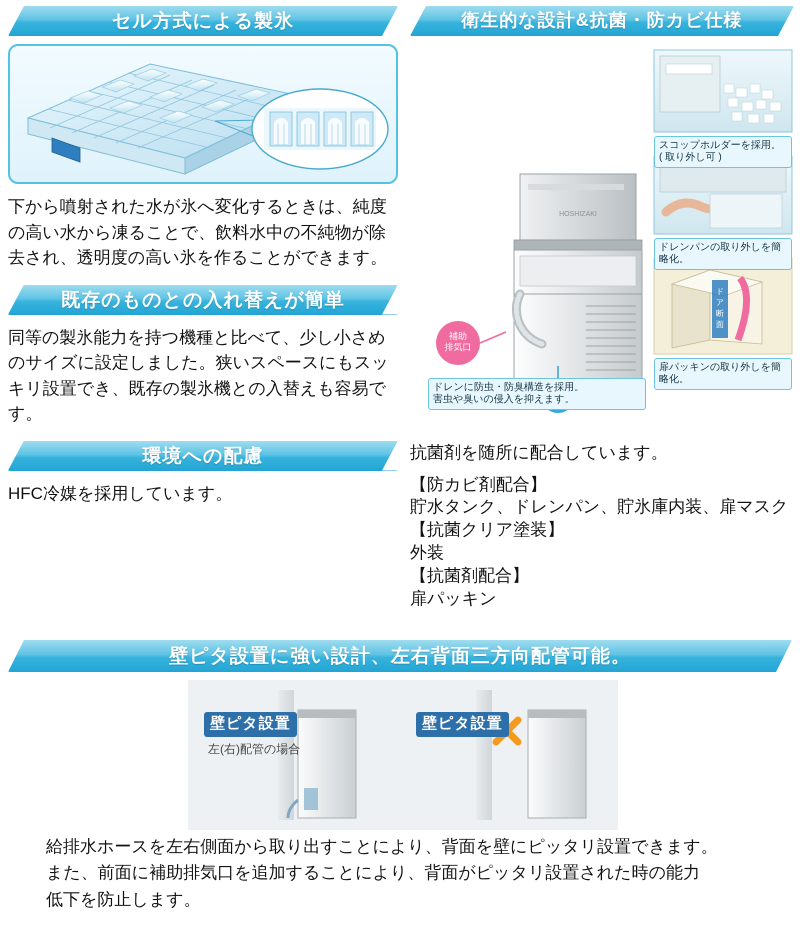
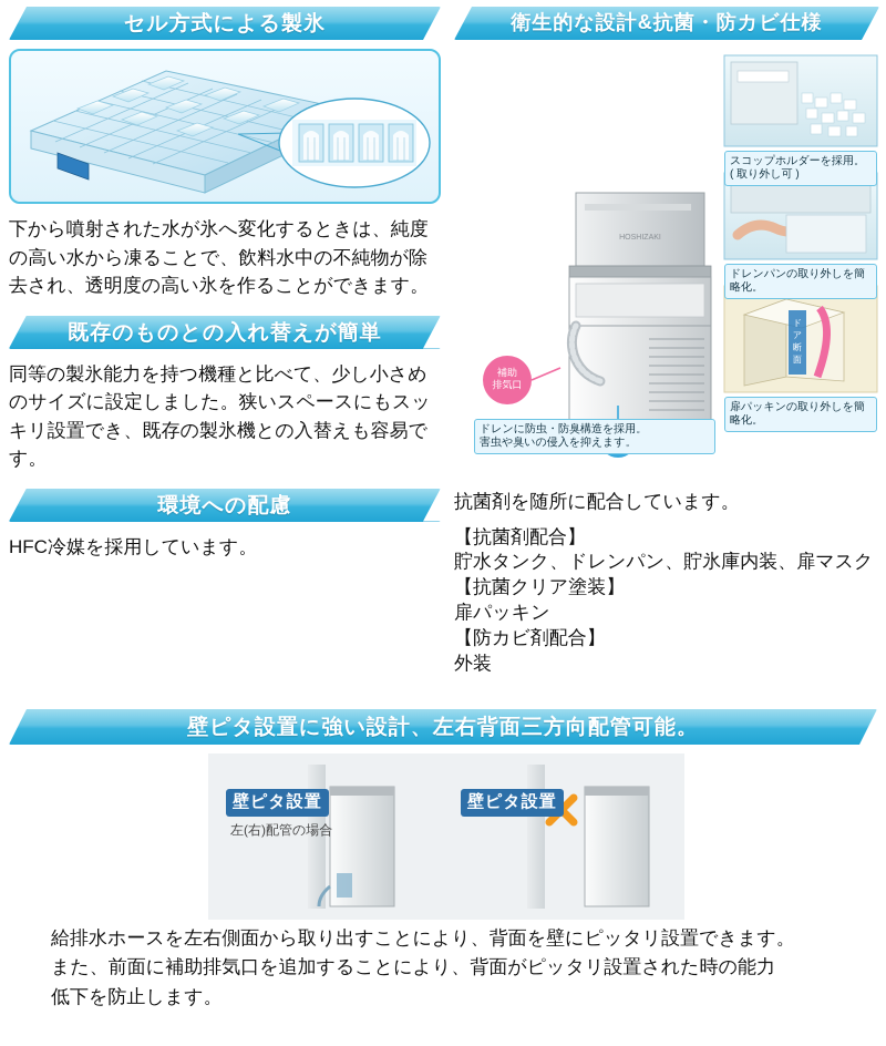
  セル方式による製氷
  下から噴射された水が氷へ変化するときは、純度の高い水から凍ることで、飲料水中の不純物が除去され、透明度の高い氷を作ることができます。
  既存のものとの入れ替えが簡単
  同等の製氷能力を持つ機種と比べて、少し小さめのサイズに設定しました。狭いスペースにもスッキリ設置でき、既存の製氷機との入替えも容易です。
  環境への配慮
  HFC冷媒を採用しています。
  衛生的な設計&抗菌・防カビ仕様
  補助
  排気口
  ド
  ア
  断
  面
  スコップホルダーを採用。
  ( 取り外し可 )
  ドレンパンの取り外しを簡略化。
  扉パッキンの取り外しを簡略化。
  ドレンに防虫・防臭構造を採用。
  害虫や臭いの侵入を抑えます。
  抗菌剤を随所に配合しています。
- 【防カビ剤配合】
+ 【抗菌剤配合】
  貯水タンク、ドレンパン、貯氷庫内装、扉マスク
  【抗菌クリア塗装】
- 外装
+ 扉パッキン
- 【抗菌剤配合】
+ 【防カビ剤配合】
- 扉パッキン
+ 外装
  壁ピタ設置に強い設計、左右背面三方向配管可能。
  壁ピタ設置
  左(右)配管の場合
  壁ピタ設置
  給排水ホースを左右側面から取り出すことにより、背面を壁にピッタリ設置できます。
  また、前面に補助排気口を追加することにより、背面がピッタリ設置された時の能力
  低下を防止します。
